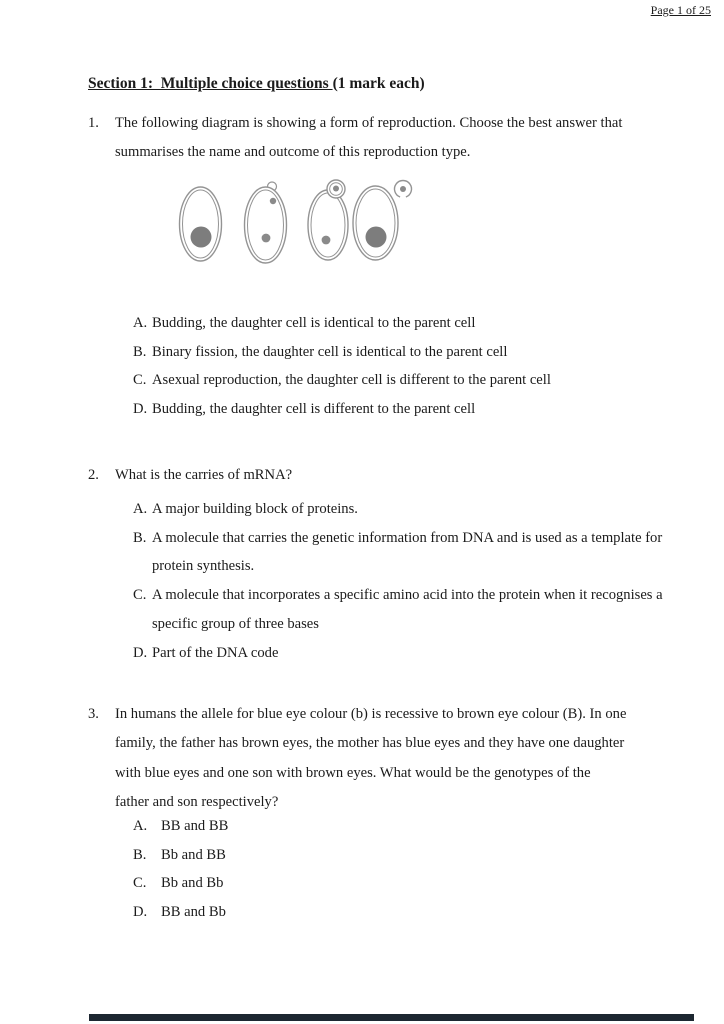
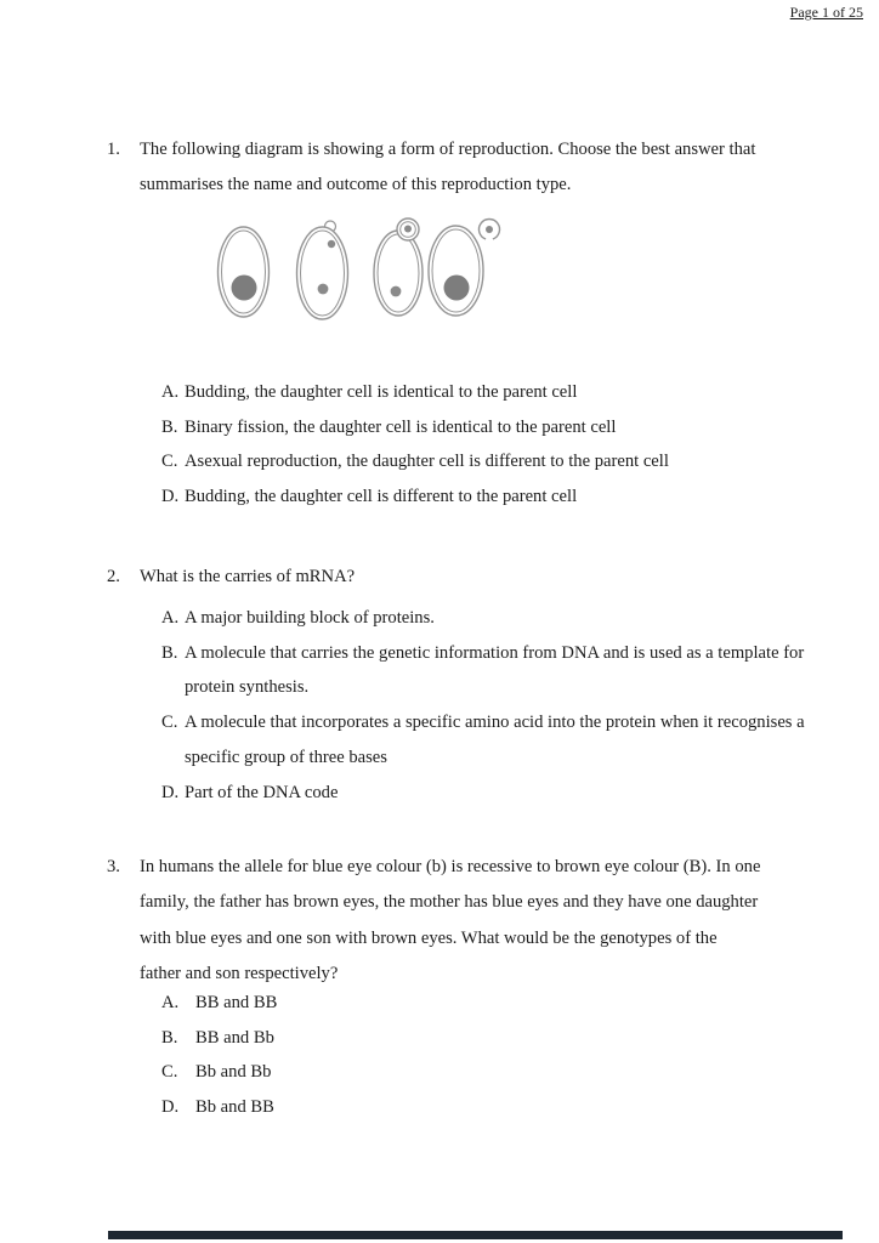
  Page 1 of 25
- Section 1: Multiple choice questions (1 mark each)
  1.
  The following diagram is showing a form of reproduction. Choose the best answer that summarises the name and outcome of this reproduction type.
  A.
  Budding, the daughter cell is identical to the parent cell
  B.
  Binary fission, the daughter cell is identical to the parent cell
  C.
  Asexual reproduction, the daughter cell is different to the parent cell
  D.
  Budding, the daughter cell is different to the parent cell
  2.
  What is the carries of mRNA?
  A.
  A major building block of proteins.
  B.
  A molecule that carries the genetic information from DNA and is used as a template for protein synthesis.
  C.
  A molecule that incorporates a specific amino acid into the protein when it recognises a specific group of three bases
  D.
  Part of the DNA code
  3.
  In humans the allele for blue eye colour (b) is recessive to brown eye colour (B). In one family, the father has brown eyes, the mother has blue eyes and they have one daughter with blue eyes and one son with brown eyes. What would be the genotypes of the father and son respectively?
  A.
  BB and BB
  B.
- Bb and BB
+ BB and Bb
  C.
  Bb and Bb
  D.
- BB and Bb
+ Bb and BB
